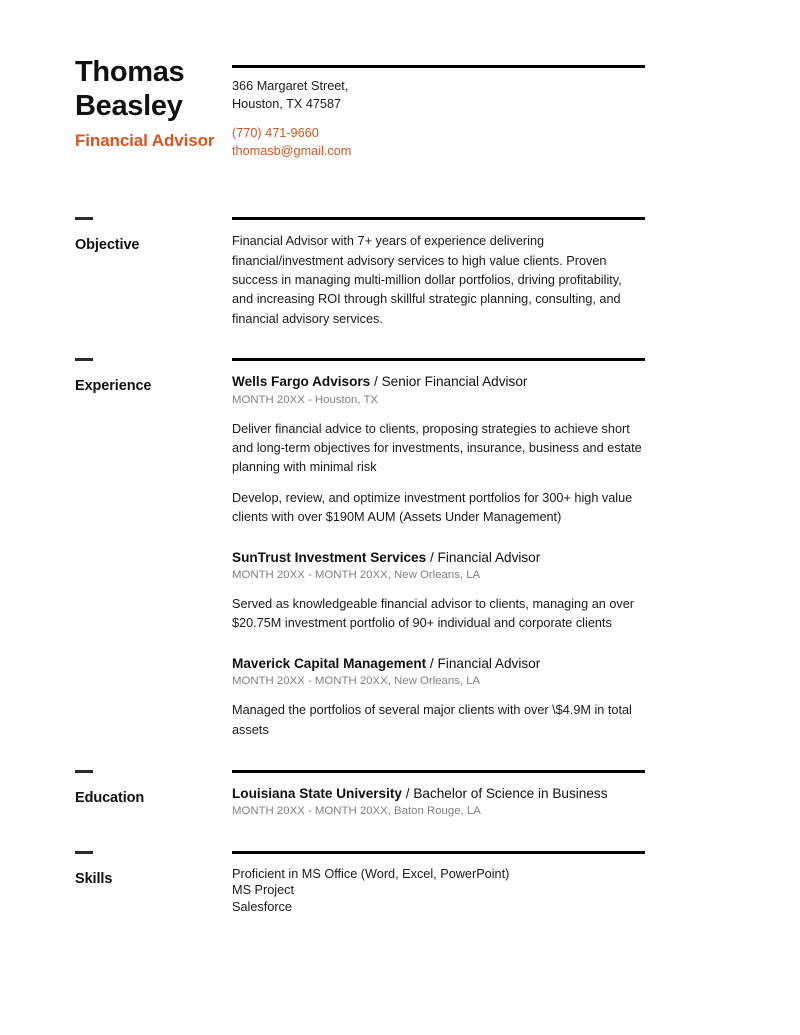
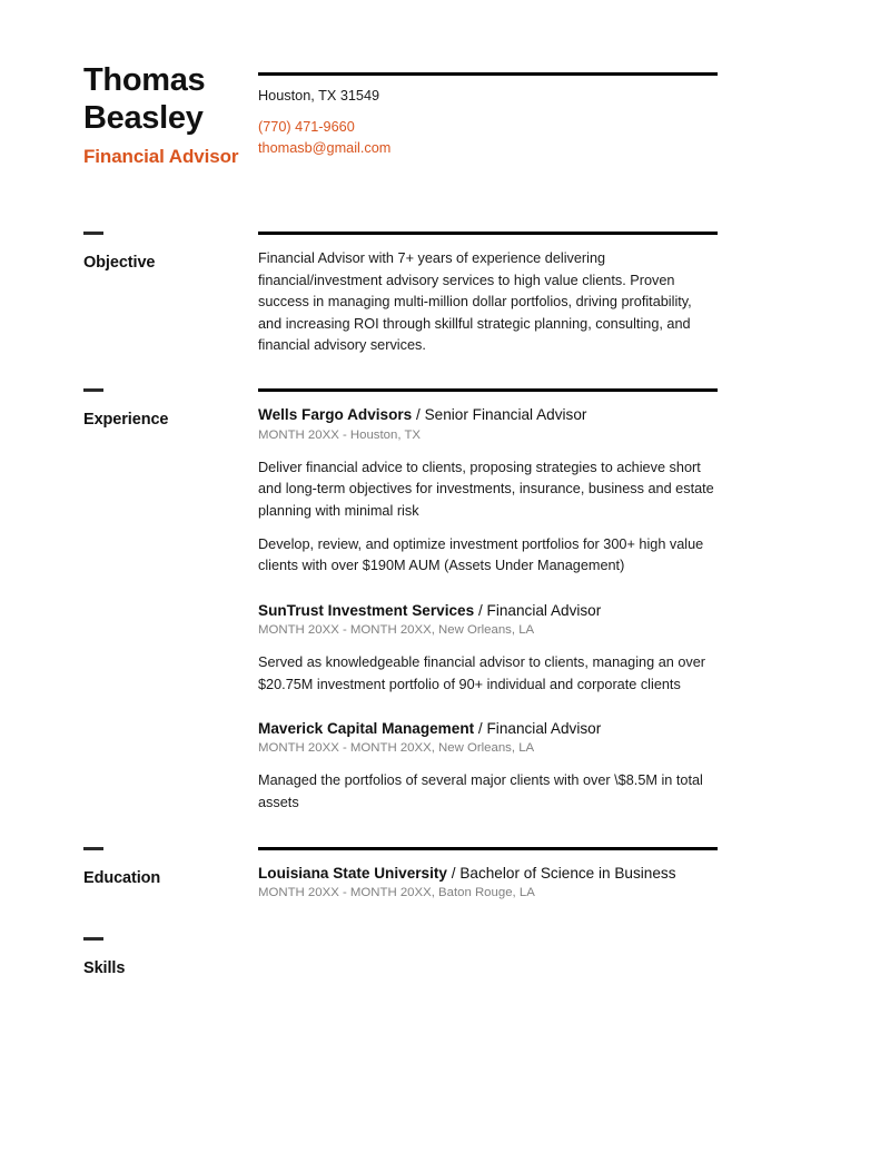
  Thomas Beasley
  Financial Advisor
- 366 Margaret Street,
- Houston, TX 47587
+ Houston, TX 31549
  (770) 471-9660
  thomasb@gmail.com
  Objective
  Financial Advisor with 7+ years of experience delivering financial/investment advisory services to high value clients. Proven success in managing multi-million dollar portfolios, driving profitability, and increasing ROI through skillful strategic planning, consulting, and financial advisory services.
  Experience
  Wells Fargo Advisors / Senior Financial Advisor
  MONTH 20XX - Houston, TX
  Deliver financial advice to clients, proposing strategies to achieve short and long-term objectives for investments, insurance, business and estate planning with minimal risk
  Develop, review, and optimize investment portfolios for 300+ high value clients with over $190M AUM (Assets Under Management)
  SunTrust Investment Services / Financial Advisor
  MONTH 20XX - MONTH 20XX, New Orleans, LA
  Served as knowledgeable financial advisor to clients, managing an over $20.75M investment portfolio of 90+ individual and corporate clients
  Maverick Capital Management / Financial Advisor
  MONTH 20XX - MONTH 20XX, New Orleans, LA
- Managed the portfolios of several major clients with over \$4.9M in total assets
+ Managed the portfolios of several major clients with over \$8.5M in total assets
  Education
  Louisiana State University / Bachelor of Science in Business
  MONTH 20XX - MONTH 20XX, Baton Rouge, LA
  Skills
- Proficient in MS Office (Word, Excel, PowerPoint)
- MS Project
- Salesforce
